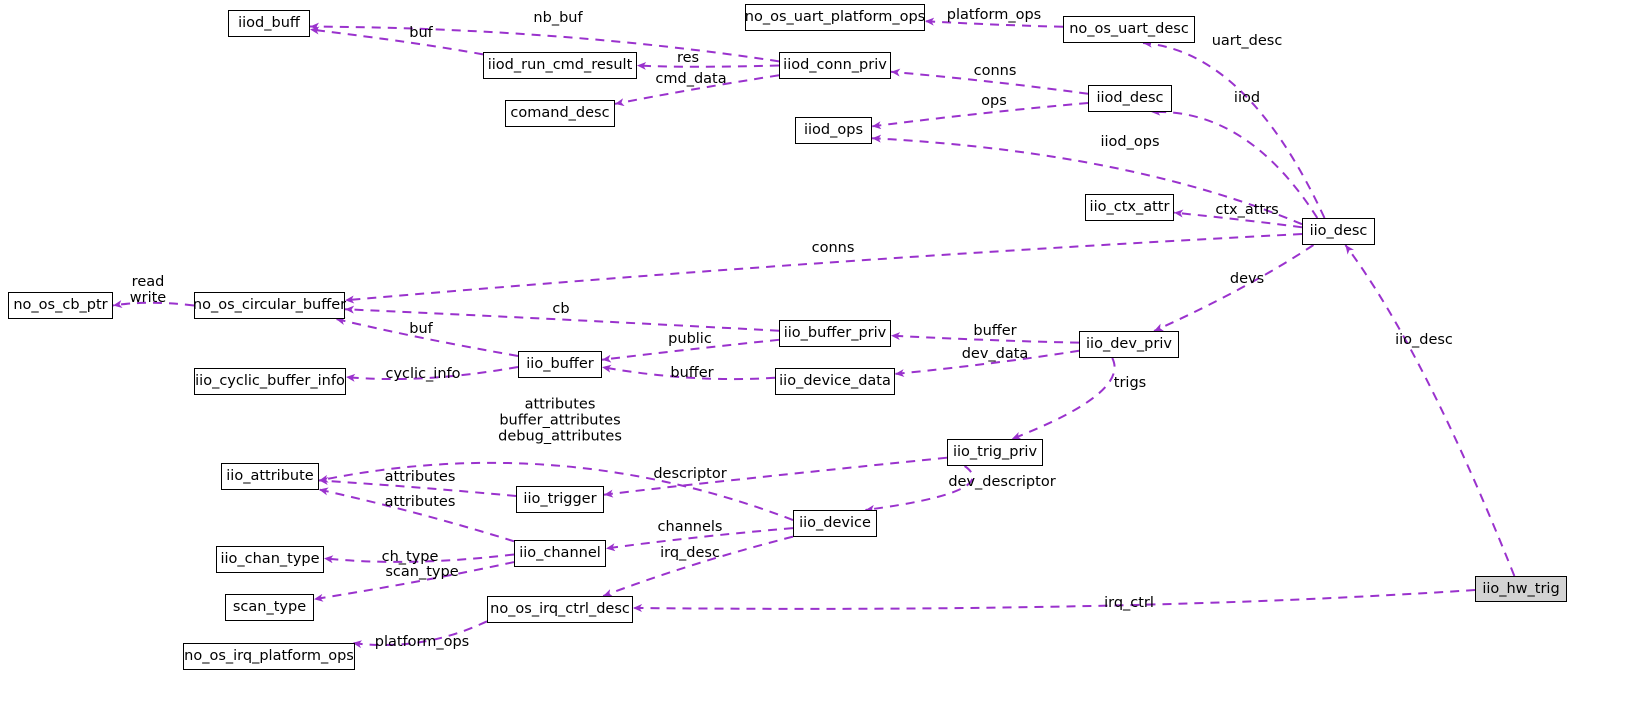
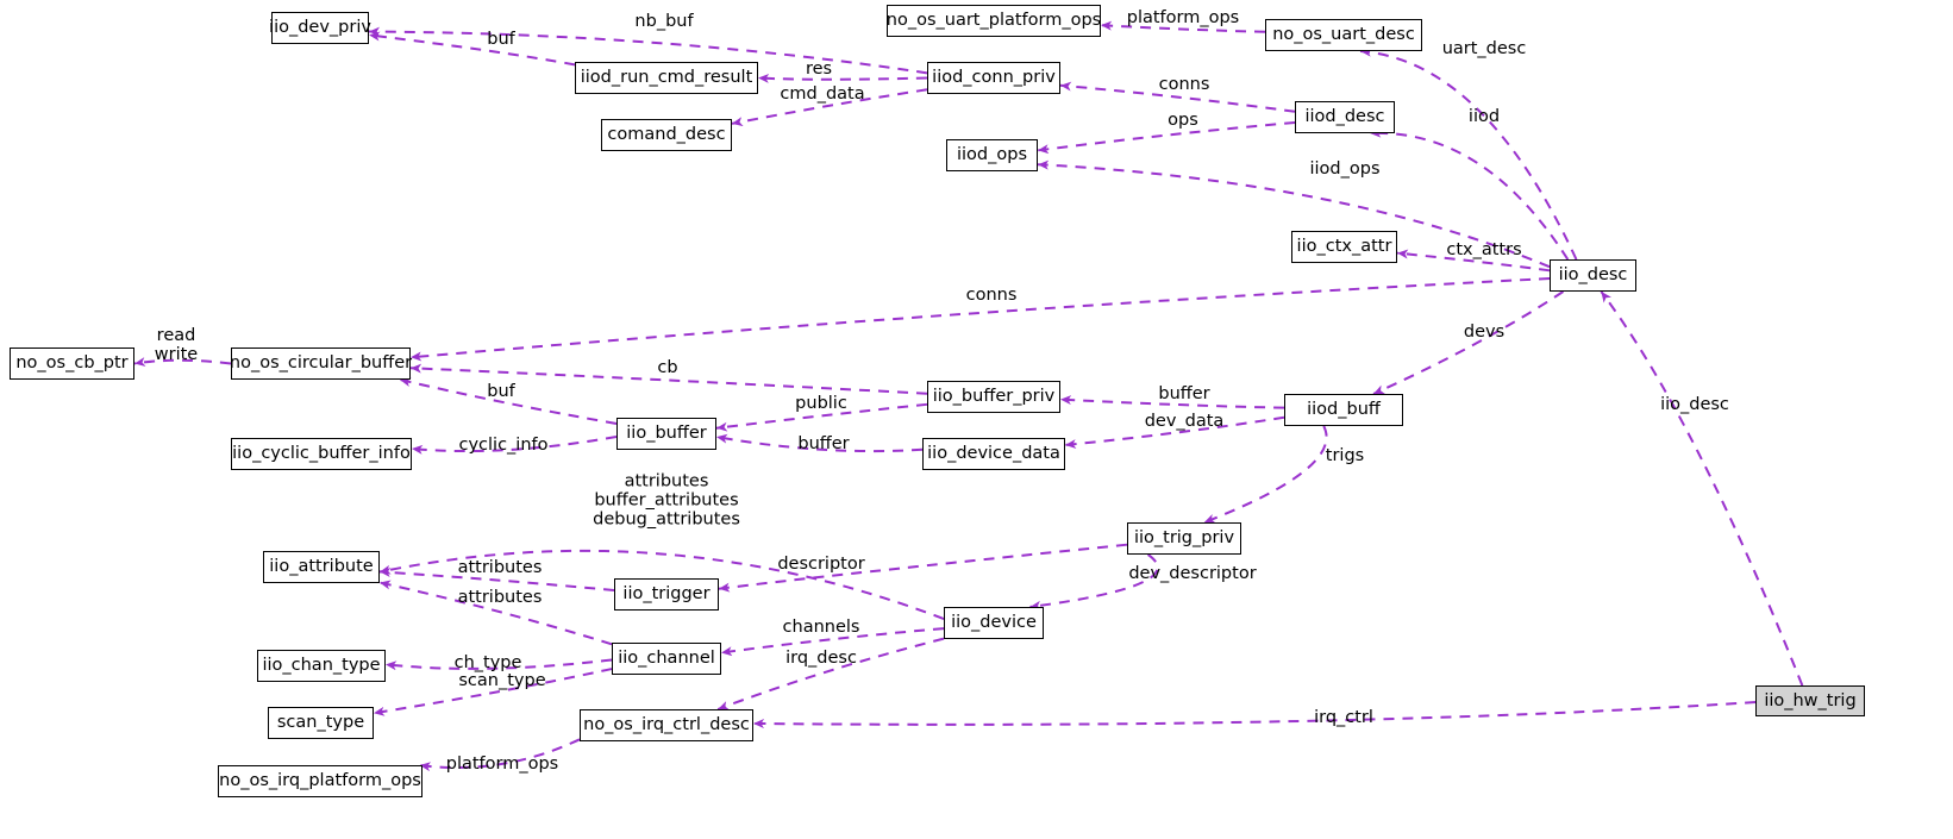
- iiod_buff
+ iio_dev_priv
  no_os_uart_platform_ops
  no_os_uart_desc
  iiod_run_cmd_result
  iiod_conn_priv
  iiod_desc
  comand_desc
  iiod_ops
  iio_ctx_attr
  iio_desc
  no_os_cb_ptr
  no_os_circular_buffer
  iio_buffer_priv
- iio_dev_priv
+ iiod_buff
  iio_buffer
  iio_cyclic_buffer_info
  iio_device_data
  iio_trig_priv
  iio_attribute
  iio_trigger
  iio_device
  iio_chan_type
  iio_channel
  iio_hw_trig
  scan_type
  no_os_irq_ctrl_desc
  no_os_irq_platform_ops
  nb_buf
  buf
  platform_ops
  res
  cmd_data
  conns
  ops
  uart_desc
  iiod
  iiod_ops
  ctx_attrs
  conns
  devs
  read
  write
  cb
  buf
  buffer
  public
  dev_data
  cyclic_info
  buffer
  trigs
  attributes
  buffer_attributes
  debug_attributes
  descriptor
  attributes
  attributes
  dev_descriptor
  channels
  ch_type
  irq_desc
  scan_type
  irq_ctrl
  iio_desc
  platform_ops
